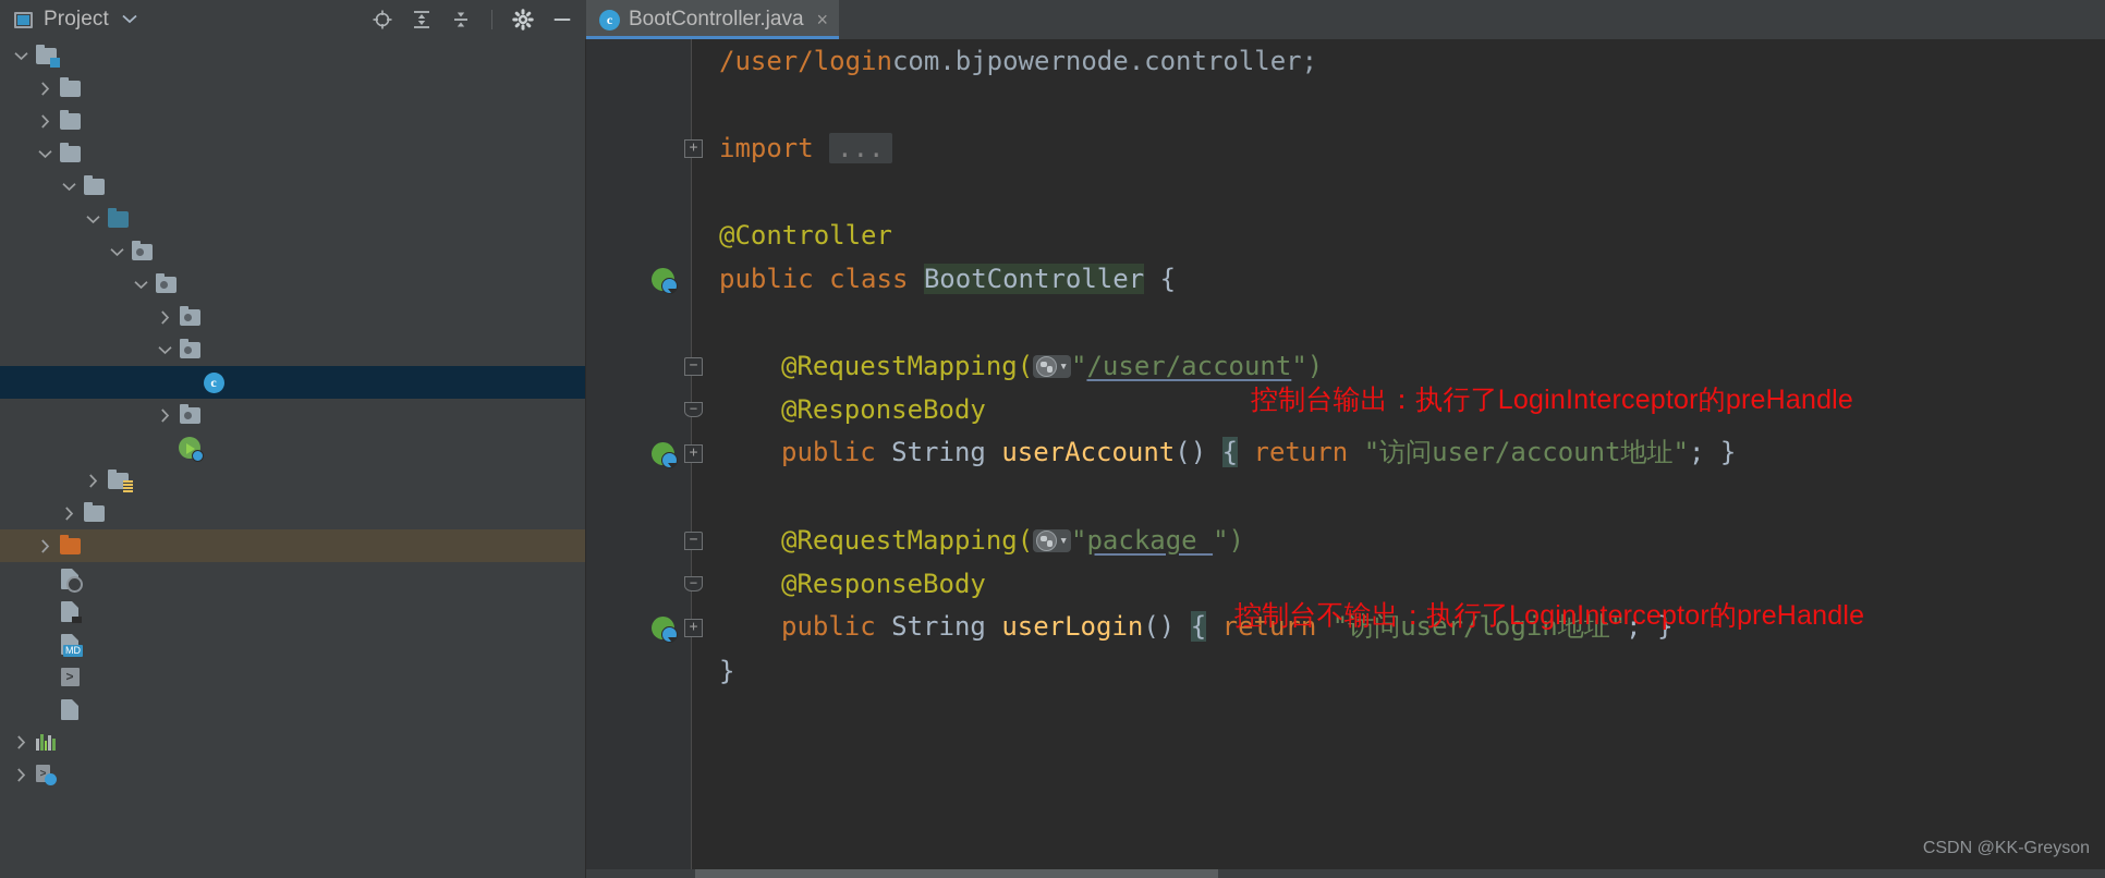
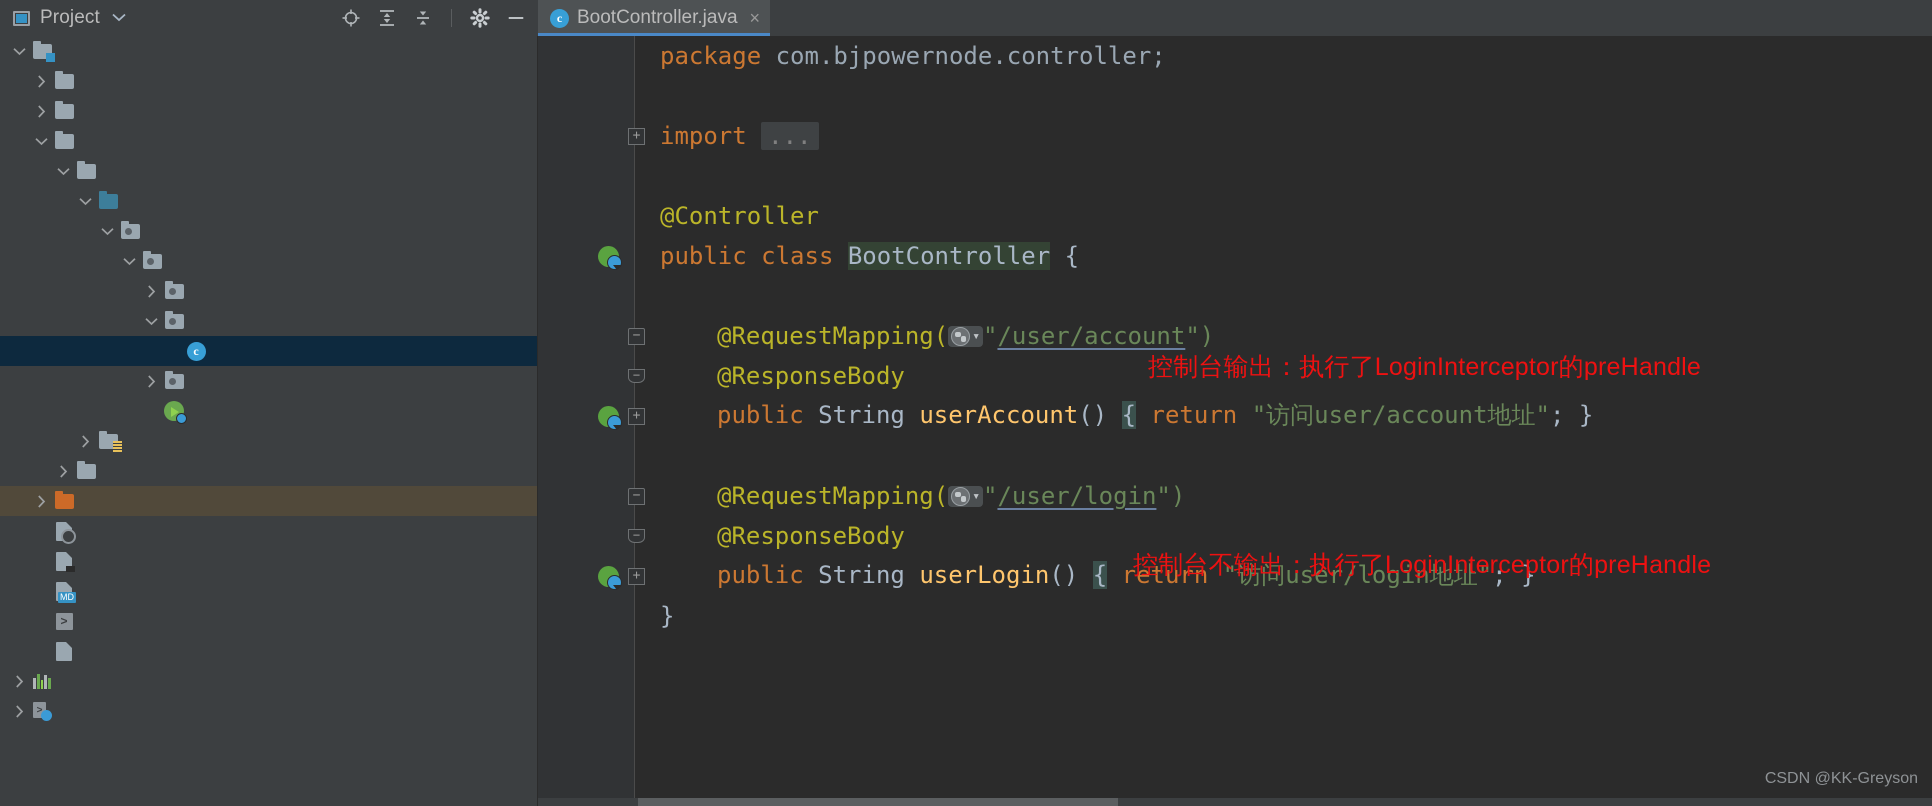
  Project
  c
  BootController.java
  ×
  c
  MD
  >
  >
- /user/logincom.bjpowernode.controller;
+ package com.bjpowernode.controller;
  +
  import ...
  @Controller
  public class BootController {
  −
  @RequestMapping(
  ▾
  "/user/account")
  −
  @ResponseBody
  +
  public String userAccount() { return "访问user/account地址"; }
  −
  @RequestMapping(
  ▾
- "package ")
+ "/user/login")
  −
  @ResponseBody
  +
  public String userLogin() { return "访问user/login地址"; }
  }
  控制台输出：执行了LoginInterceptor的preHandle
  控制台不输出：执行了LoginInterceptor的preHandle
  CSDN @KK-Greyson
